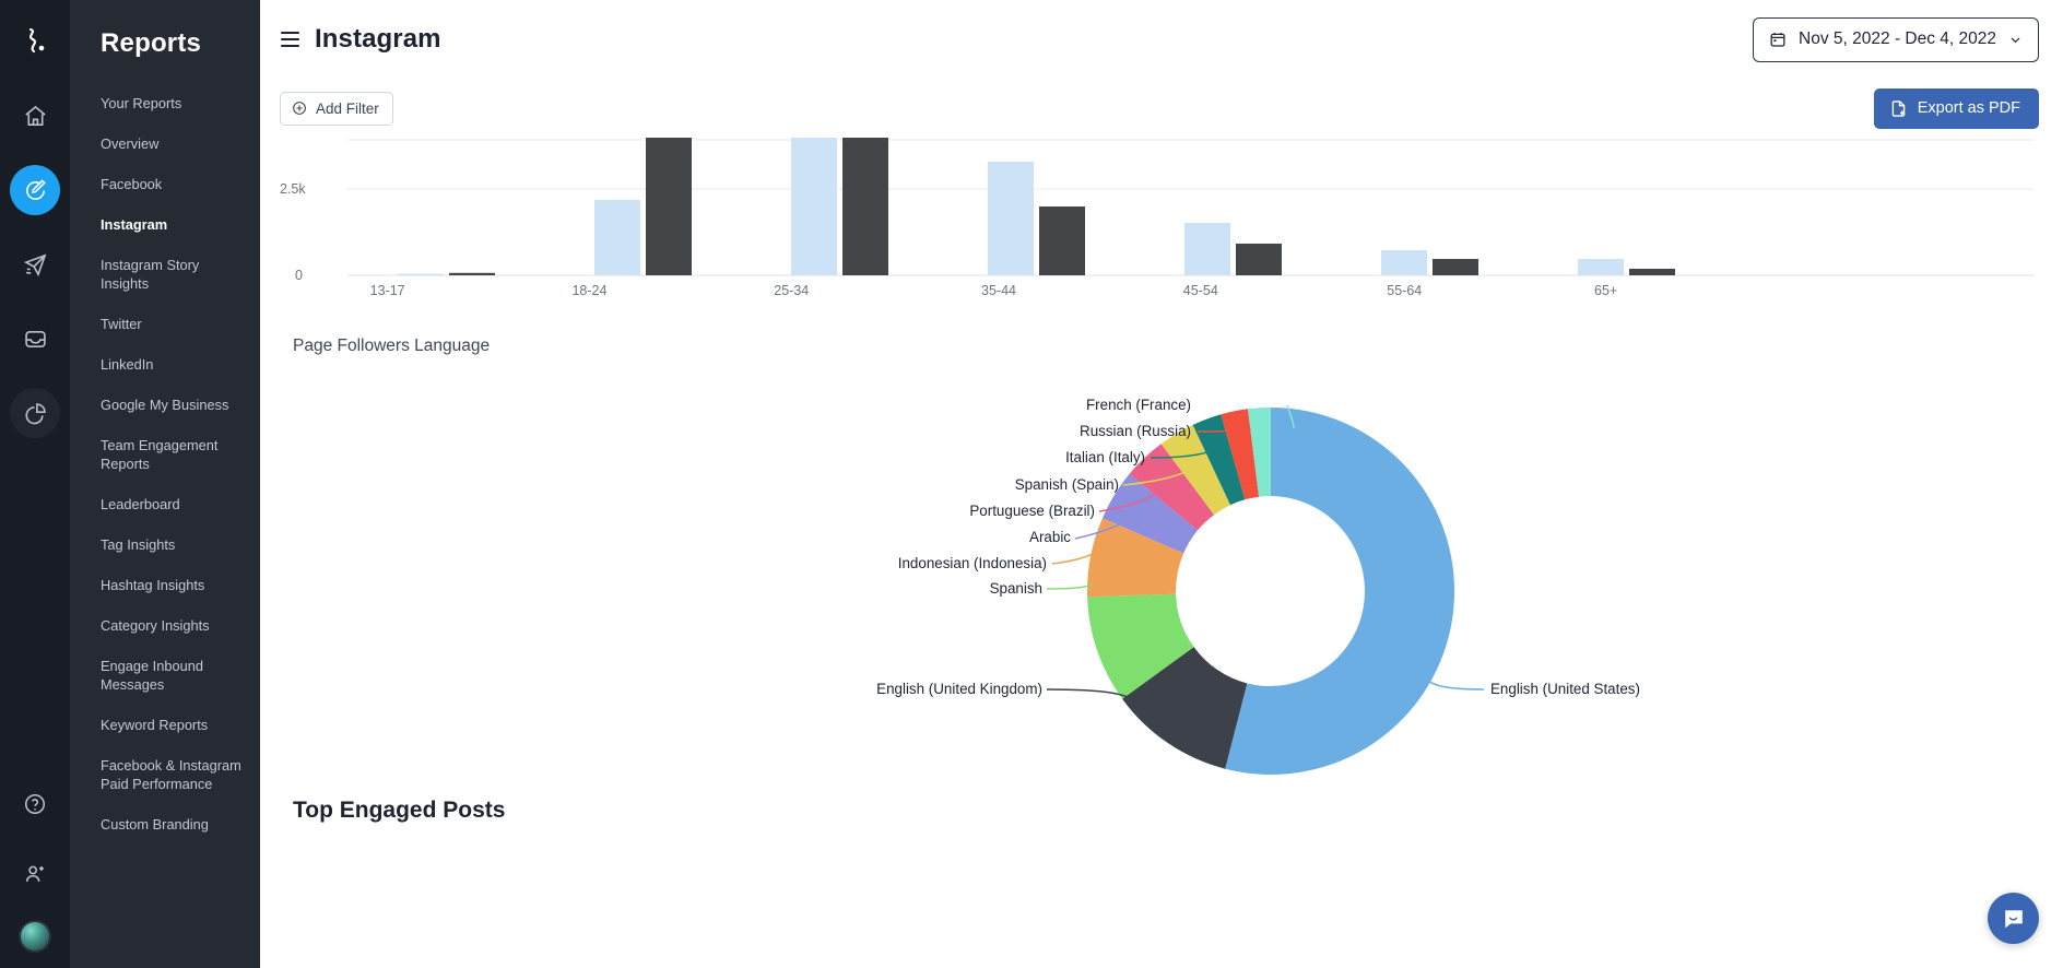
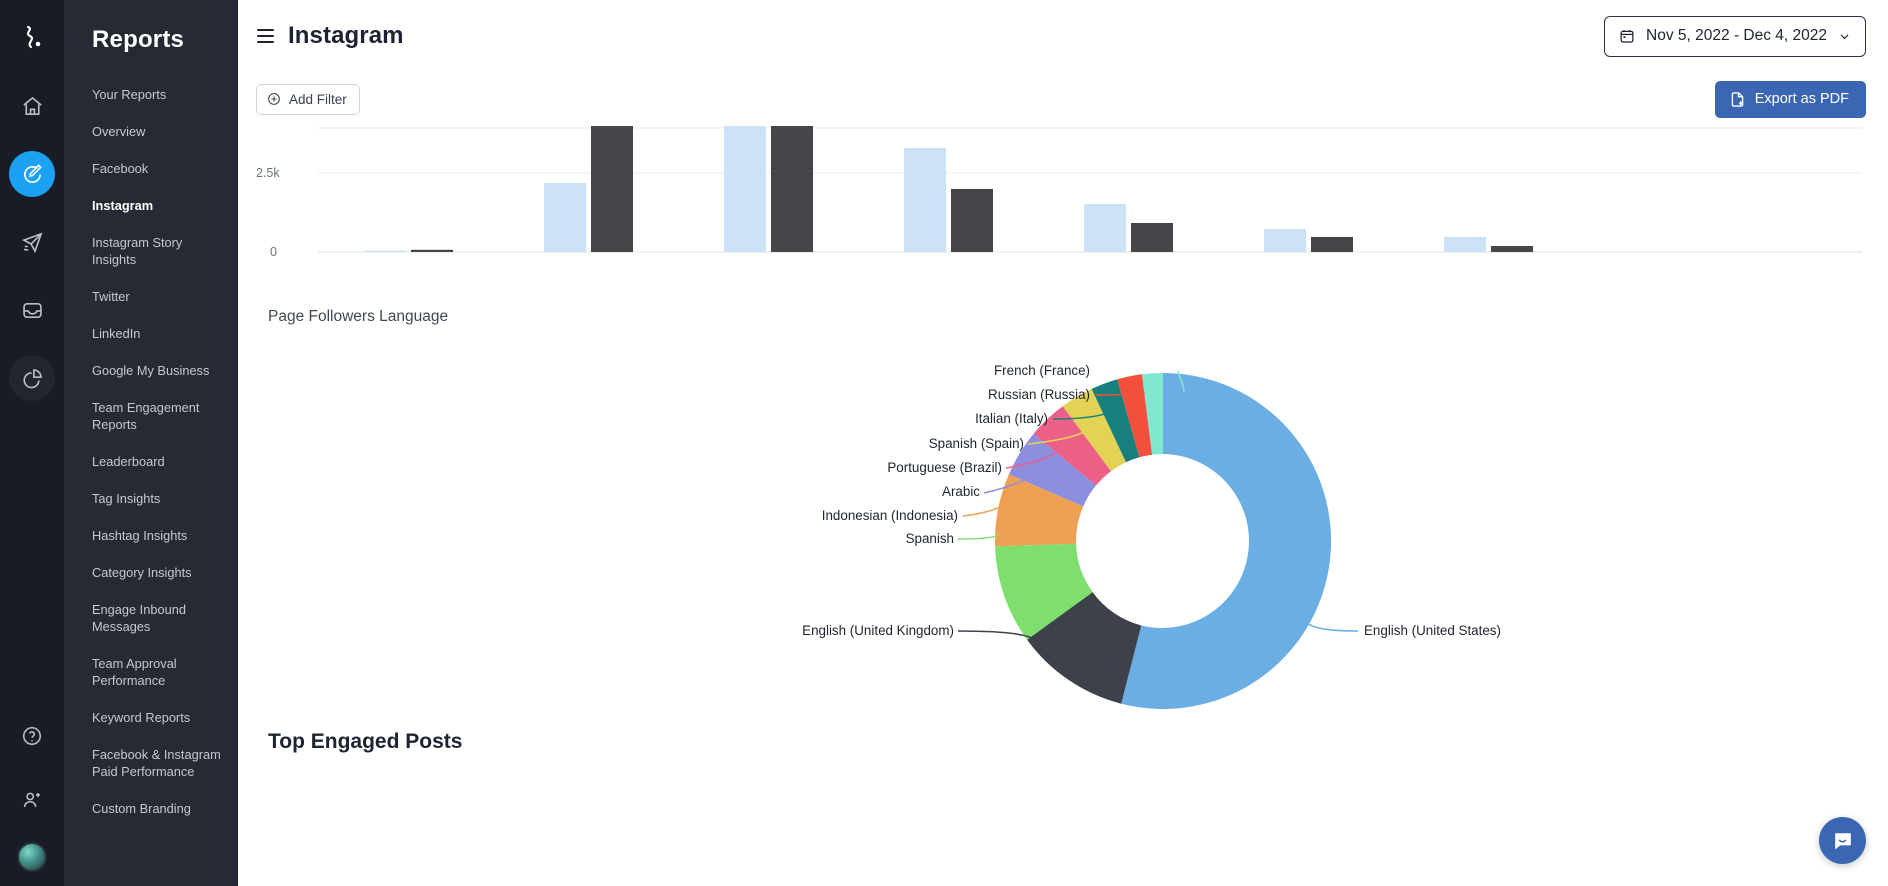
  Reports
  Your Reports
  Overview
  Facebook
  Instagram
  Instagram Story Insights
  Twitter
  LinkedIn
  Google My Business
  Team Engagement Reports
  Leaderboard
  Tag Insights
  Hashtag Insights
  Category Insights
  Engage Inbound Messages
+ Team Approval Performance
  Keyword Reports
  Facebook & Instagram Paid Performance
  Custom Branding
  Instagram
  Nov 5, 2022 - Dec 4, 2022
  Add Filter
  Export as PDF
  2.5k
  0
- 13-17
- 18-24
- 25-34
- 35-44
- 45-54
- 55-64
- 65+
  Page Followers Language
  French (France)
  Russian (Russia)
  Italian (Italy)
  Spanish (Spain)
  Portuguese (Brazil)
  Arabic
  Indonesian (Indonesia)
  Spanish
  English (United Kingdom)
  English (United States)
  Top Engaged Posts
